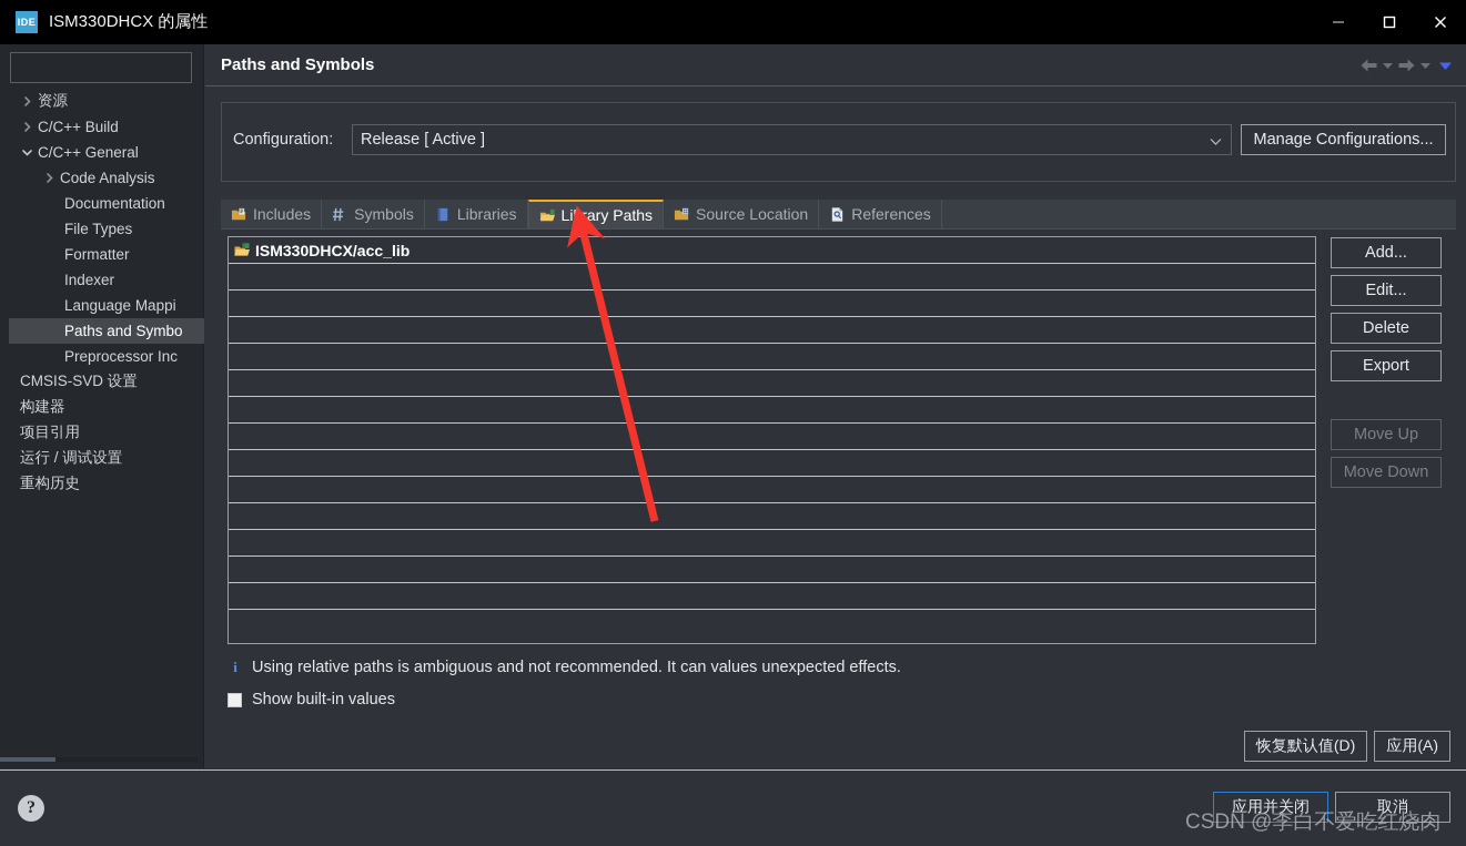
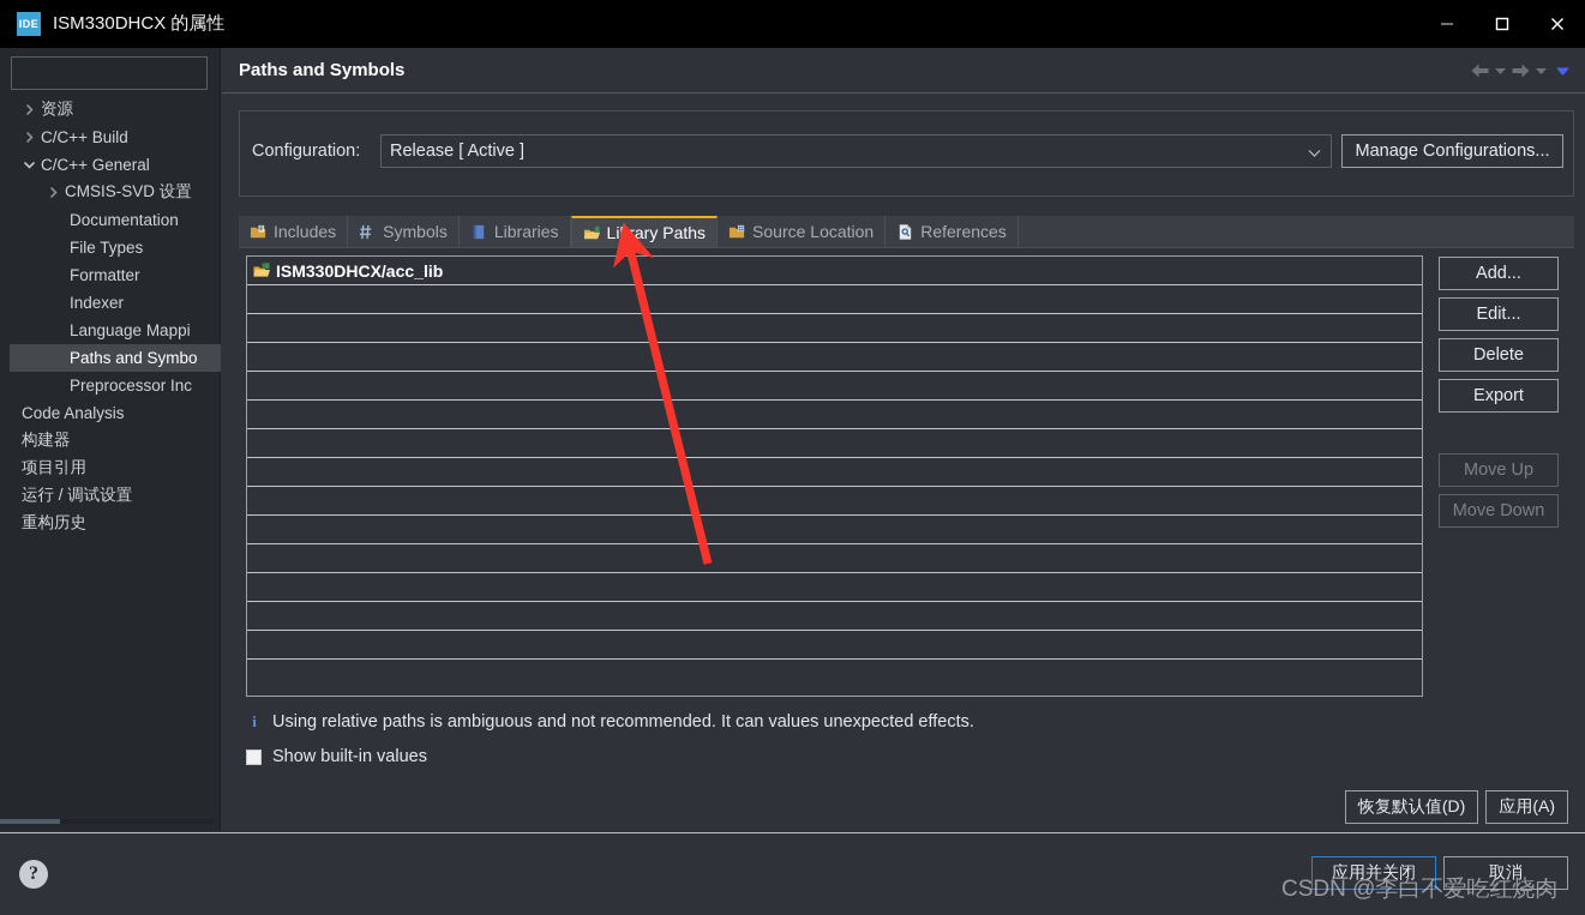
  IDE
  ISM330DHCX 的属性
  资源
  C/C++ Build
  C/C++ General
- Code Analysis
+ CMSIS-SVD 设置
  Documentation
  File Types
  Formatter
  Indexer
  Language Mappi
  Paths and Symbo
  Preprocessor Inc
- CMSIS-SVD 设置
+ Code Analysis
  构建器
  项目引用
  运行 / 调试设置
  重构历史
  Paths and Symbols
  Configuration:
  Release [ Active ]
  Manage Configurations...
  Includes
  Symbols
  Libraries
  Library Paths
  Source Location
  References
  ISM330DHCX/acc_lib
  Add...
  Edit...
  Delete
  Export
  Move Up
  Move Down
  i
  Using relative paths is ambiguous and not recommended. It can values unexpected effects.
  Show built-in values
  恢复默认值(D)
  应用(A)
  ?
  应用并关闭
  取消
  CSDN @李白不爱吃红烧肉
